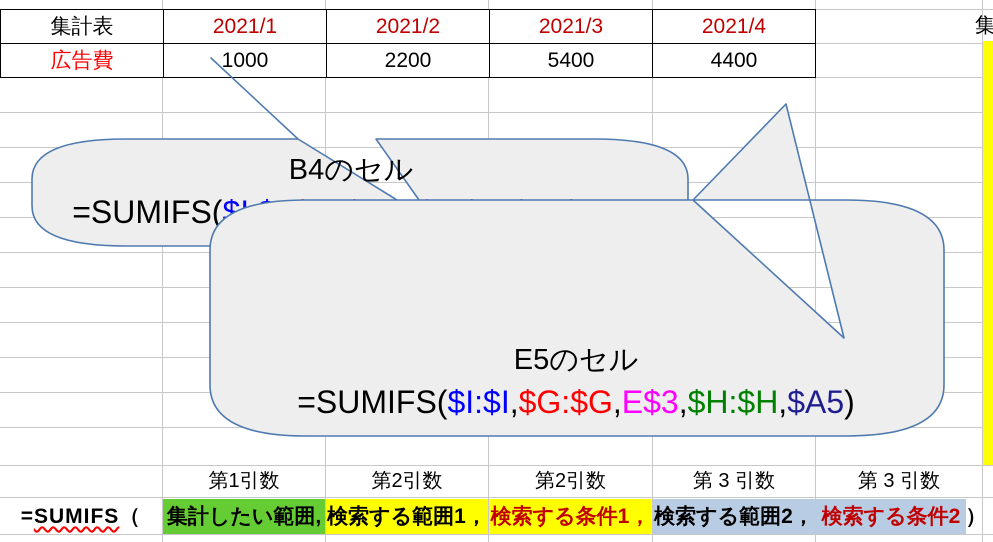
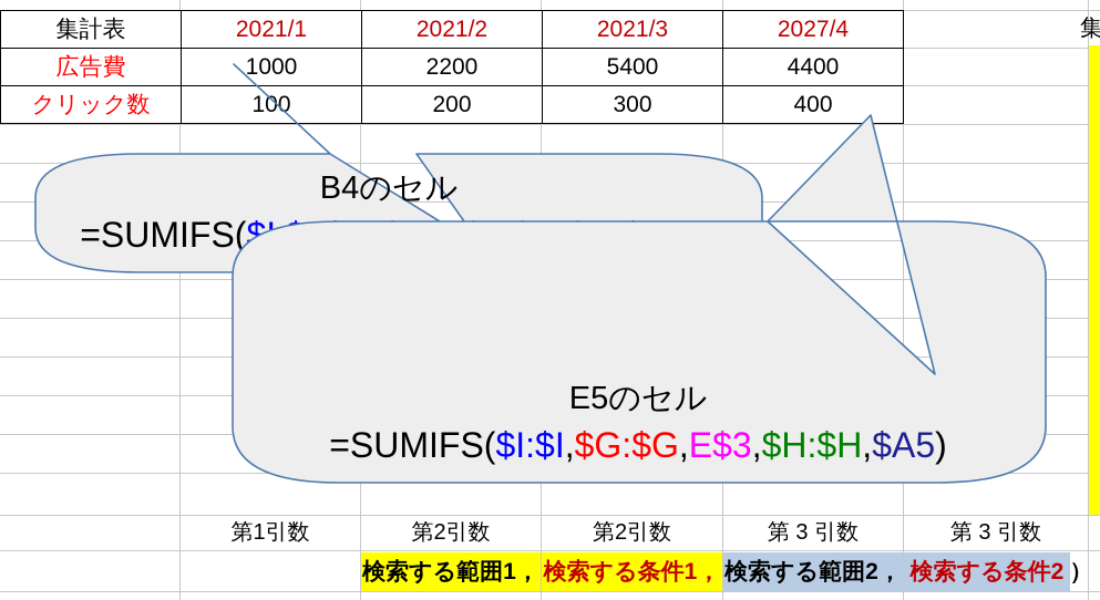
- 集計表	2021/1	2021/2	2021/3	2021/4
+ 集計表	2021/1	2021/2	2021/3	2027/4
  広告費	1000	2200	5400	4400
+ クリック数	100	200	300	400
  集
  B4のセル
  E5のセル
  =SUMIFS($I:$I,$G:$G,E$3,$H:$H,$A5)
  第1引数
  第2引数
  第2引数
  第 3 引数
  第 3 引数
- =SUMIFS（
- 集計したい範囲,
  検索する範囲1，
  検索する条件1，
  検索する範囲2，
  検索する条件2
  ）
